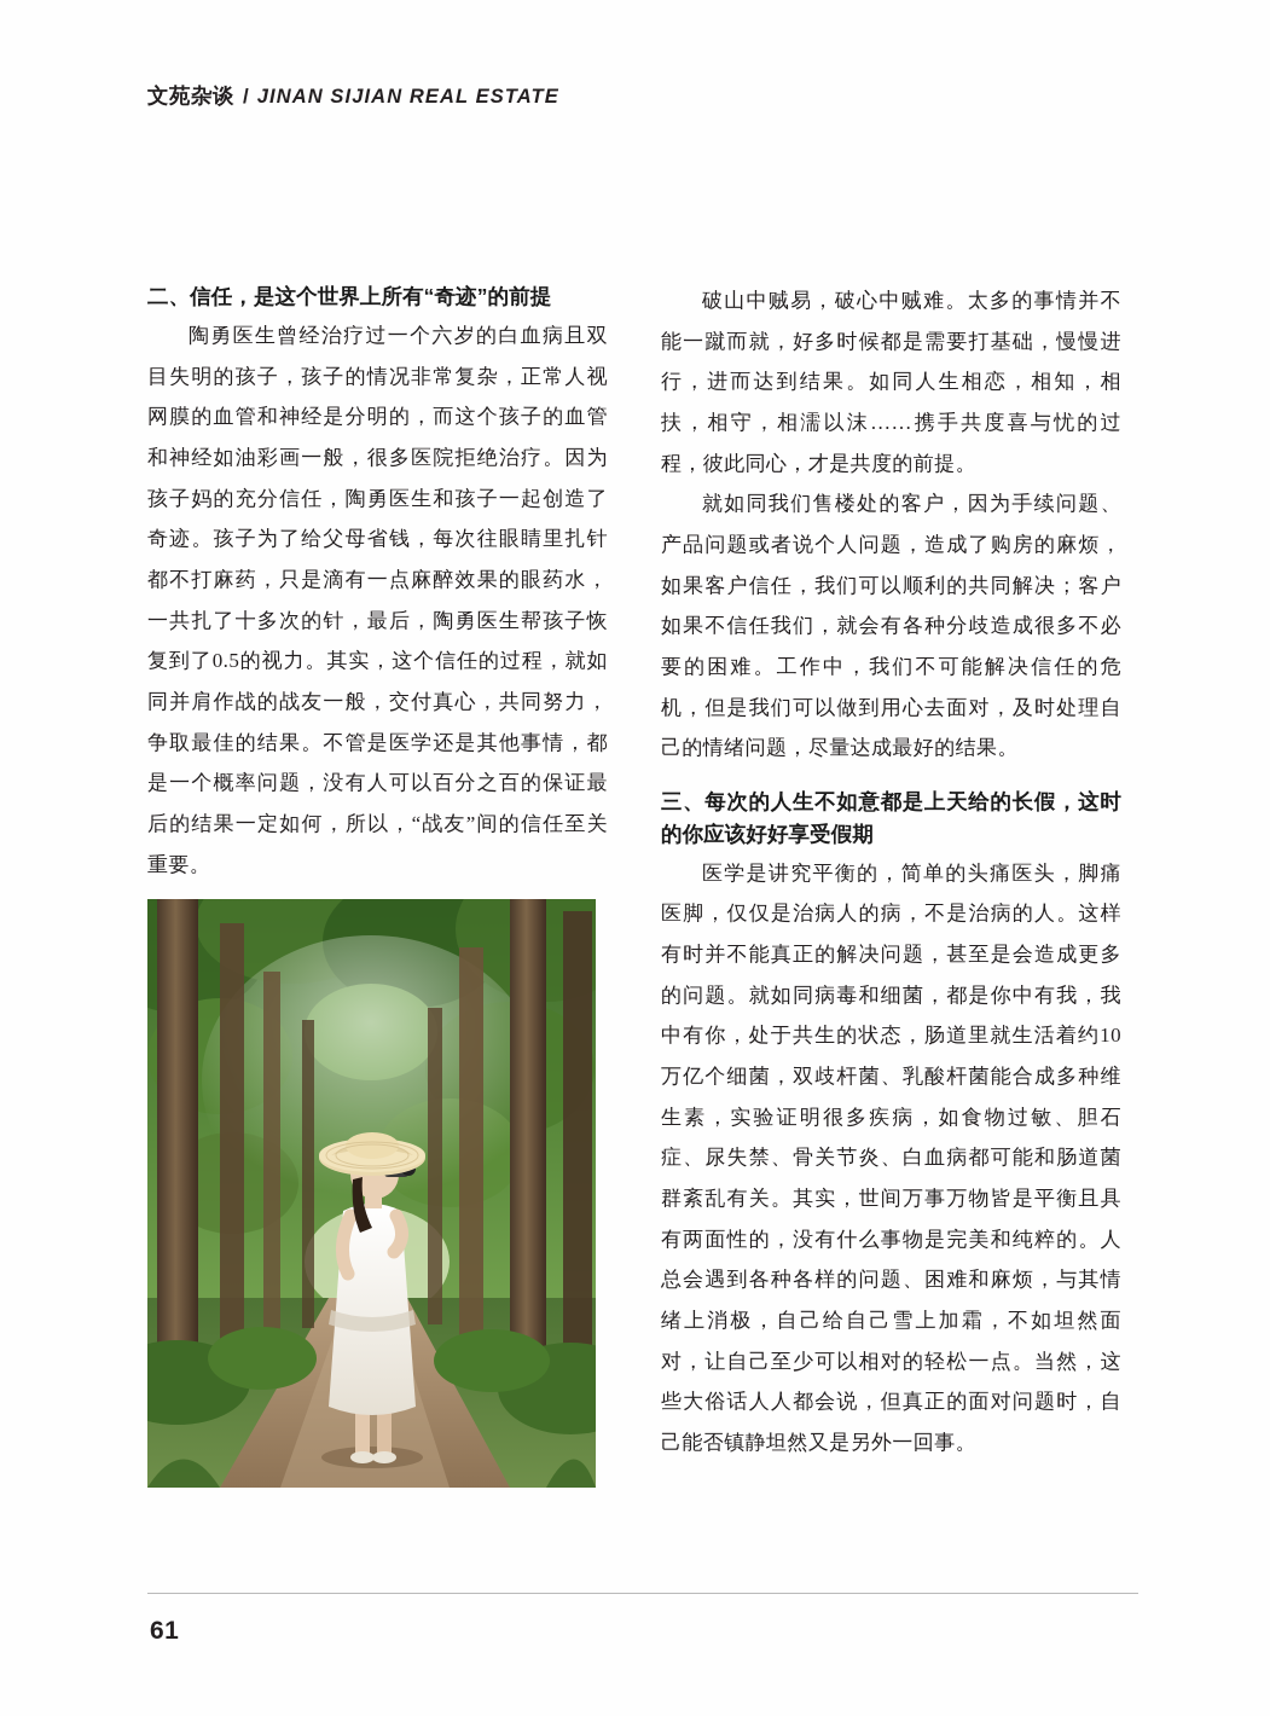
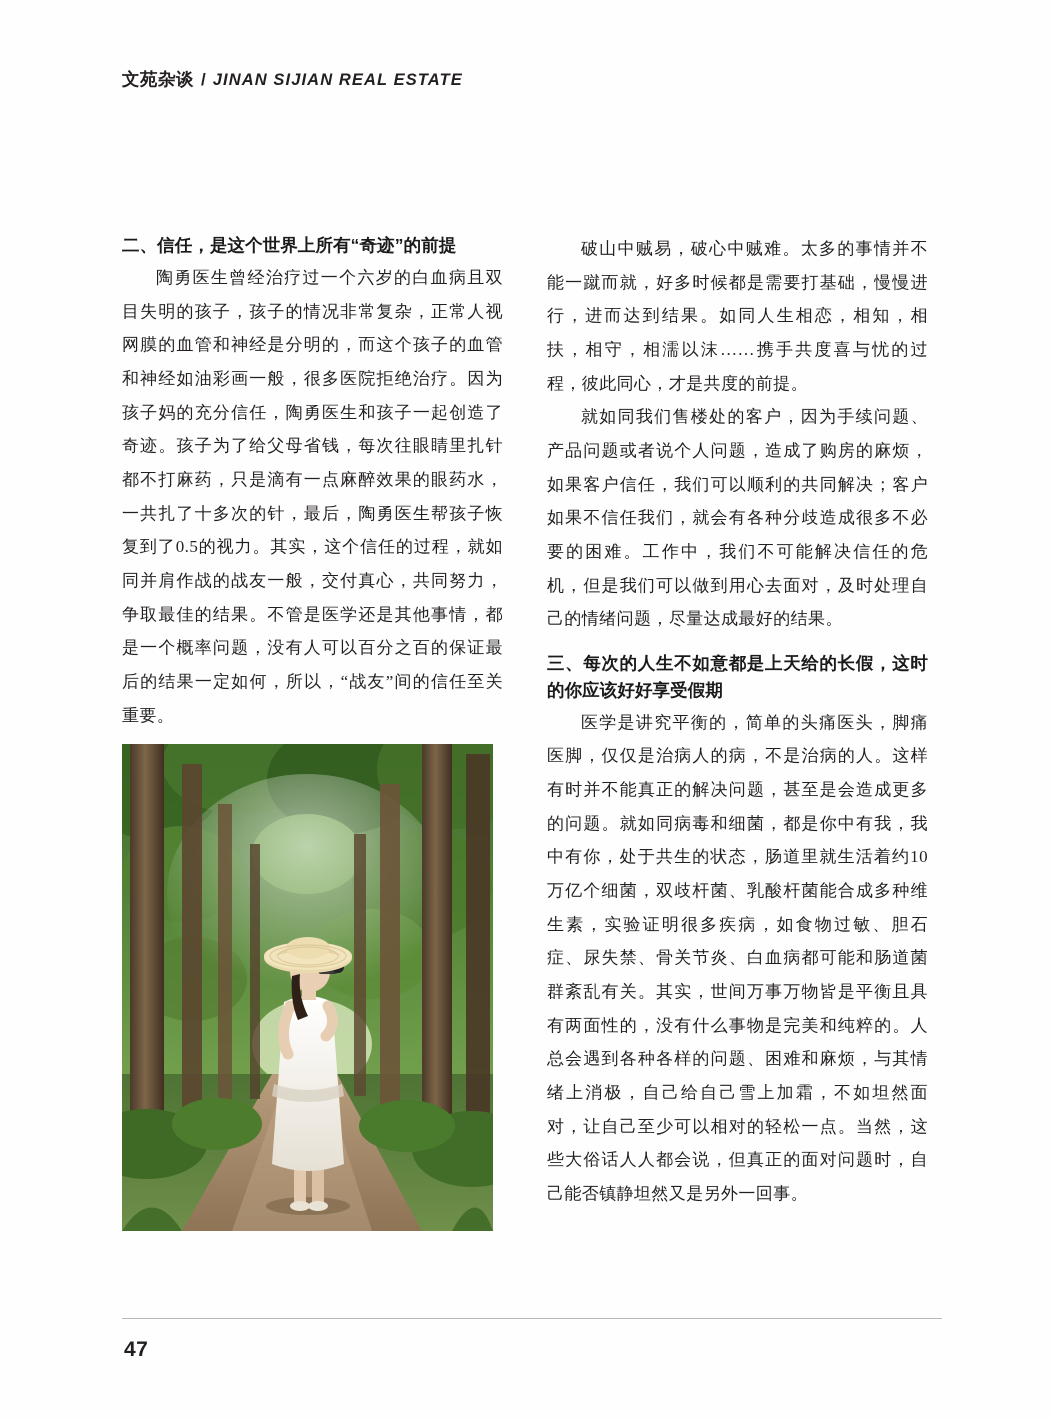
  文苑杂谈
  /
  JINAN SIJIAN REAL ESTATE
  二、信任，是这个世界上所有“奇迹”的前提
  陶勇医生曾经治疗过一个六岁的白血病且双目失明的孩子，孩子的情况非常复杂，正常人视网膜的血管和神经是分明的，而这个孩子的血管和神经如油彩画一般，很多医院拒绝治疗。因为孩子妈的充分信任，陶勇医生和孩子一起创造了奇迹。孩子为了给父母省钱，每次往眼睛里扎针都不打麻药，只是滴有一点麻醉效果的眼药水，一共扎了十多次的针，最后，陶勇医生帮孩子恢复到了0.5的视力。其实，这个信任的过程，就如同并肩作战的战友一般，交付真心，共同努力，争取最佳的结果。不管是医学还是其他事情，都是一个概率问题，没有人可以百分之百的保证最后的结果一定如何，所以，“战友”间的信任至关重要。
  破山中贼易，破心中贼难。太多的事情并不能一蹴而就，好多时候都是需要打基础，慢慢进行，进而达到结果。如同人生相恋，相知，相扶，相守，相濡以沫……携手共度喜与忧的过程，彼此同心，才是共度的前提。
  就如同我们售楼处的客户，因为手续问题、产品问题或者说个人问题，造成了购房的麻烦，如果客户信任，我们可以顺利的共同解决；客户如果不信任我们，就会有各种分歧造成很多不必要的困难。工作中，我们不可能解决信任的危机，但是我们可以做到用心去面对，及时处理自己的情绪问题，尽量达成最好的结果。
  三、每次的人生不如意都是上天给的长假，这时的你应该好好享受假期
  医学是讲究平衡的，简单的头痛医头，脚痛医脚，仅仅是治病人的病，不是治病的人。这样有时并不能真正的解决问题，甚至是会造成更多的问题。就如同病毒和细菌，都是你中有我，我中有你，处于共生的状态，肠道里就生活着约10万亿个细菌，双歧杆菌、乳酸杆菌能合成多种维生素，实验证明很多疾病，如食物过敏、胆石症、尿失禁、骨关节炎、白血病都可能和肠道菌群紊乱有关。其实，世间万事万物皆是平衡且具有两面性的，没有什么事物是完美和纯粹的。人总会遇到各种各样的问题、困难和麻烦，与其情绪上消极，自己给自己雪上加霜，不如坦然面对，让自己至少可以相对的轻松一点。当然，这些大俗话人人都会说，但真正的面对问题时，自己能否镇静坦然又是另外一回事。
- 61
+ 47
